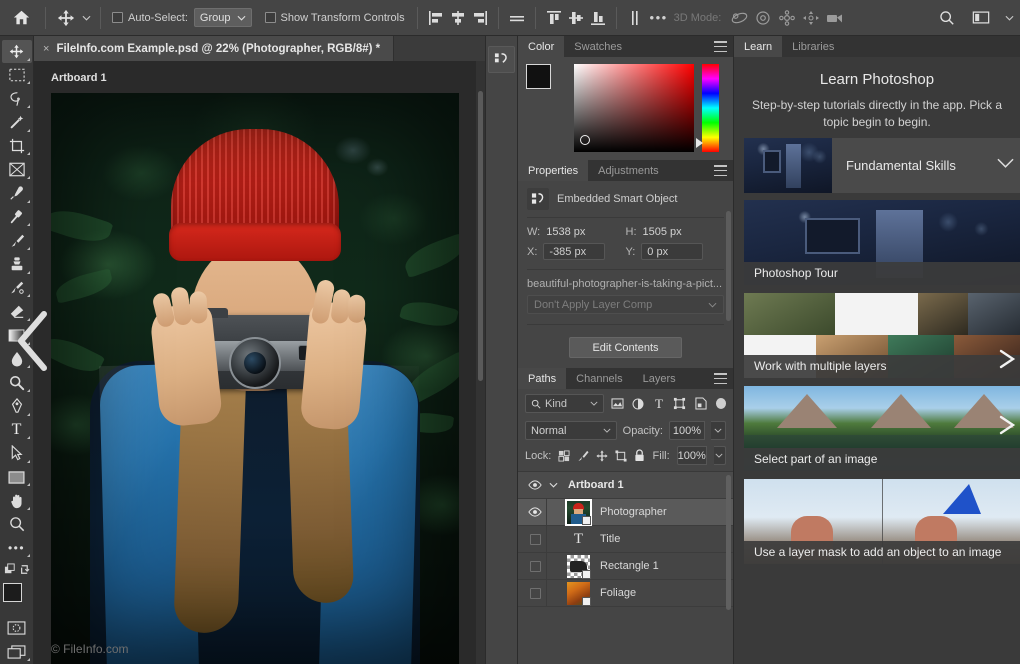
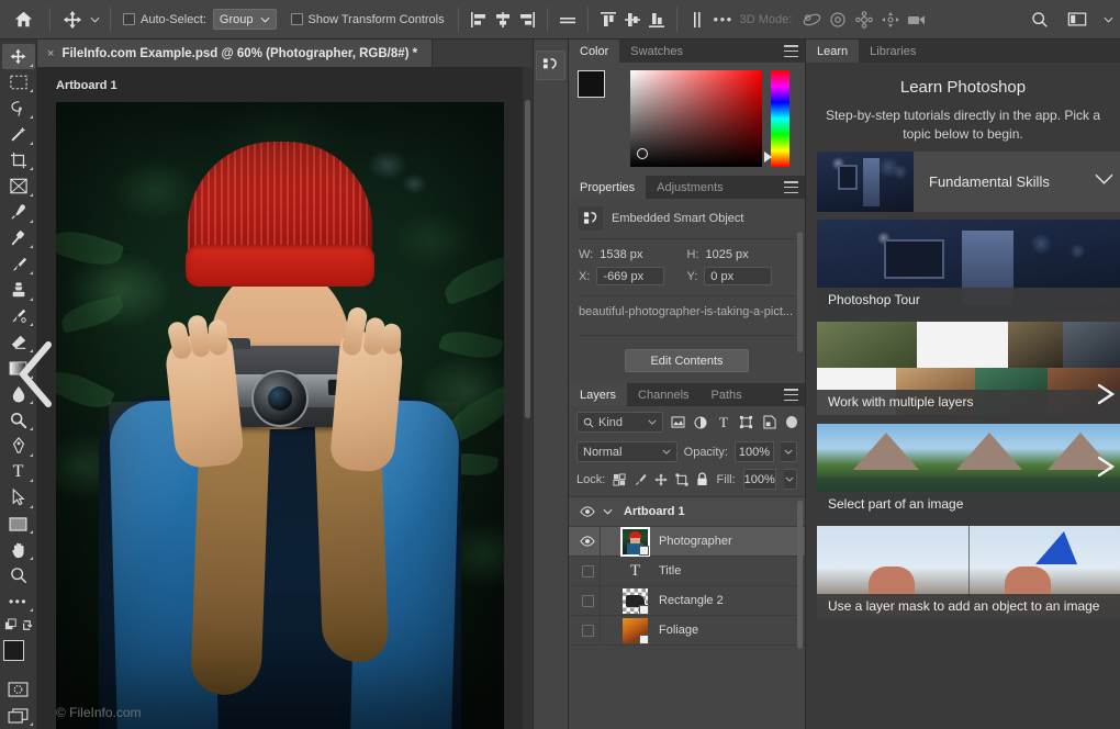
  Auto-Select:
  Group
  Show Transform Controls
  •••
  3D Mode:
  T
  •••
  ×
- FileInfo.com Example.psd @ 22% (Photographer, RGB/8#) *
+ FileInfo.com Example.psd @ 60% (Photographer, RGB/8#) *
  Artboard 1
  © FileInfo.com
  Color
  Swatches
  Properties
  Adjustments
  Embedded Smart Object
  W:
  1538 px
  H:
- 1505 px
+ 1025 px
  X:
- -385 px
+ -669 px
  Y:
  0 px
  beautiful-photographer-is-taking-a-pict...
- Don't Apply Layer Comp
  Edit Contents
- Paths
+ Layers
  Channels
- Layers
+ Paths
  Kind
  T
  Normal
  Opacity:
  100%
  Lock:
  Fill:
  100%
  Artboard 1
  Photographer
  T
  Title
- Rectangle 1
+ Rectangle 2
  Foliage
  Learn
  Libraries
  Learn Photoshop
- Step-by-step tutorials directly in the app. Pick a topic begin to begin.
+ Step-by-step tutorials directly in the app. Pick a topic below to begin.
  Fundamental Skills
  Photoshop Tour
  Work with multiple layers
  Select part of an image
  Use a layer mask to add an object to an image
